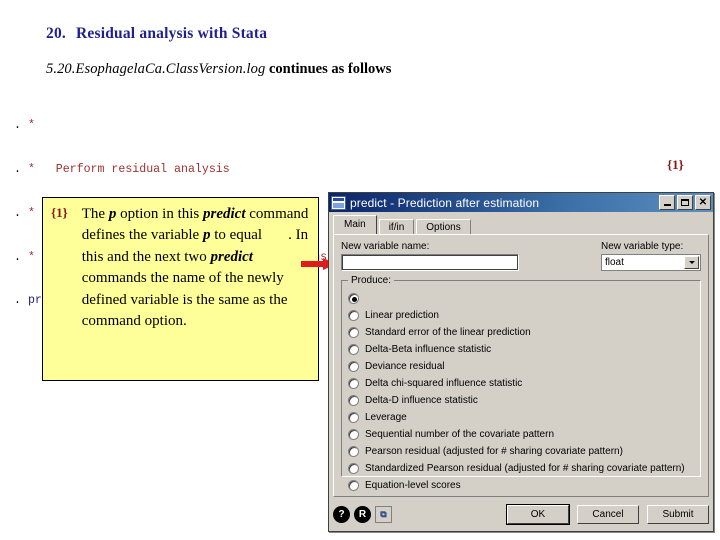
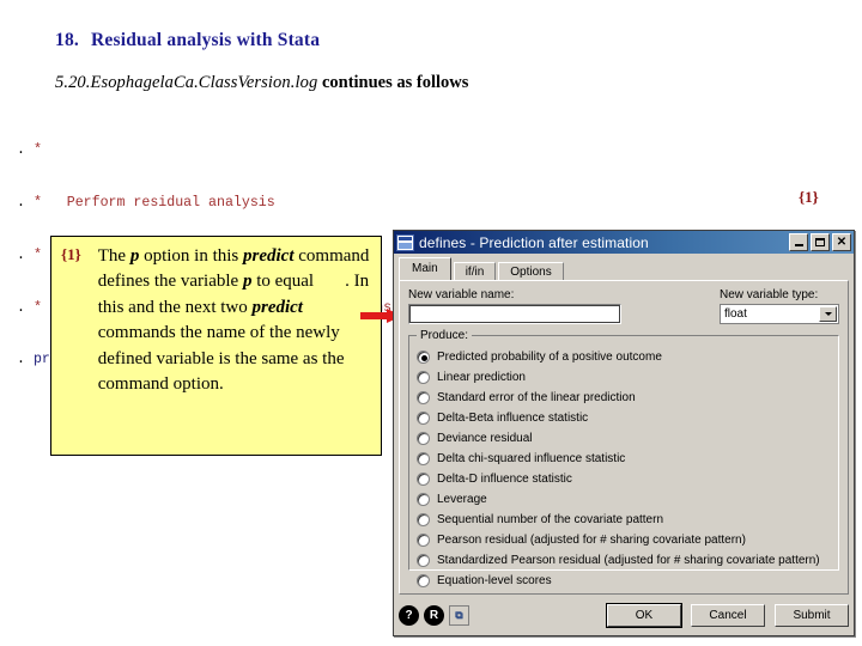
- 20. Residual analysis with Stata
+ 18. Residual analysis with Stata
  5.20.EsophagelaCa.ClassVersion.log continues as follows
  . *
  . * Perform residual analysis
  . *
  {1}
  {1}
  The p option in this predict command defines the variable p to equal . In this and the next two predict commands the name of the newly defined variable is the same as the command option.
- predict - Prediction after estimation
+ defines - Prediction after estimation
  ✕
  Main
  if/in
  Options
  New variable name:
  New variable type:
  float
  Produce:
+ Predicted probability of a positive outcome
  Linear prediction
  Standard error of the linear prediction
  Delta-Beta influence statistic
  Deviance residual
  Delta chi-squared influence statistic
  Delta-D influence statistic
  Leverage
  Sequential number of the covariate pattern
  Pearson residual (adjusted for # sharing covariate pattern)
  Standardized Pearson residual (adjusted for # sharing covariate pattern)
  Equation-level scores
  ?
  R
  ⧉
  OK
  Cancel
  Submit
